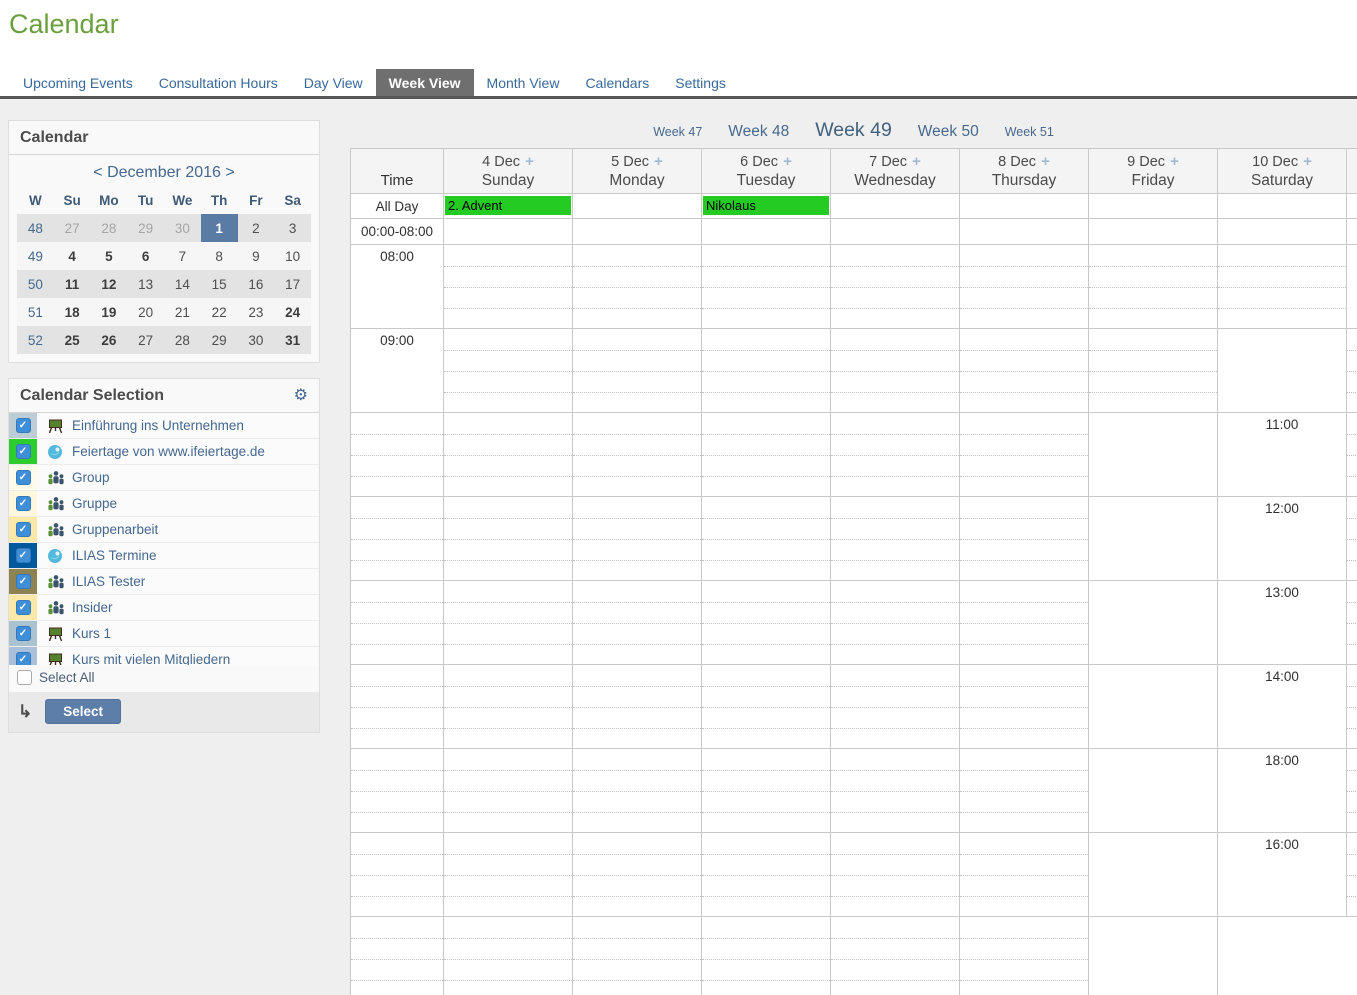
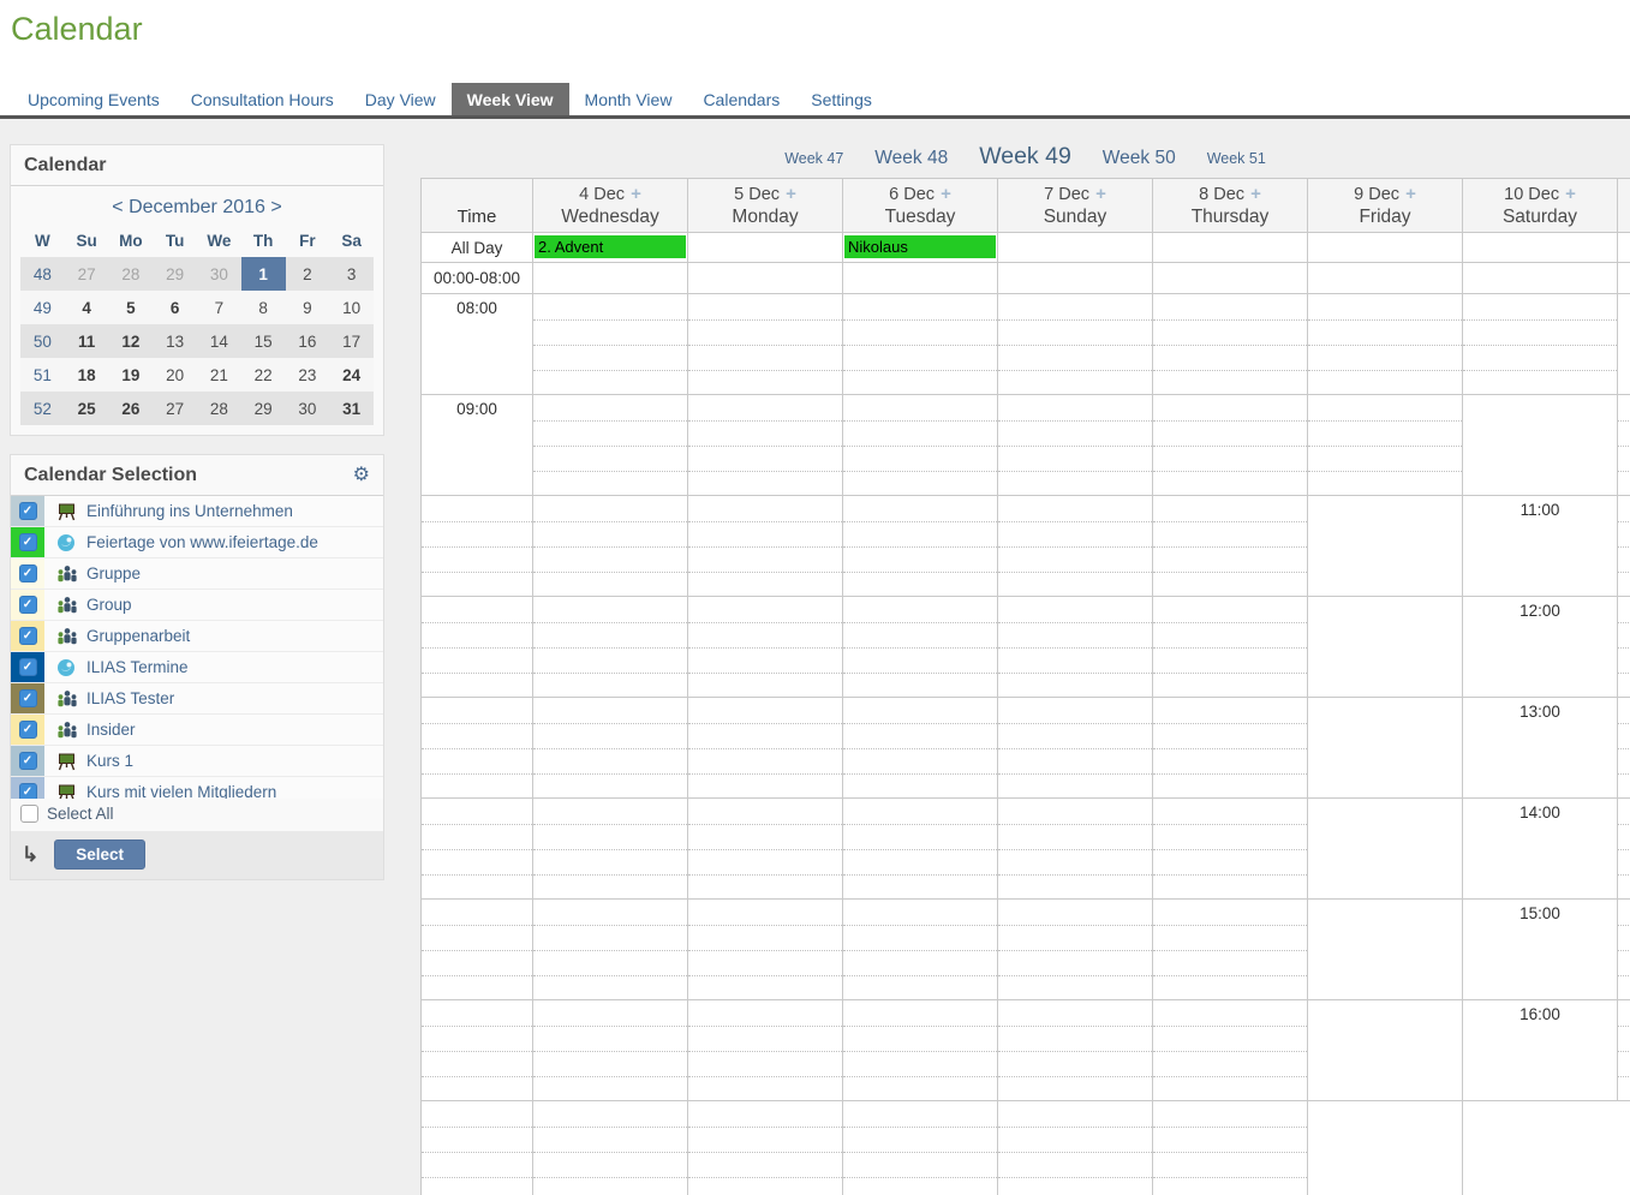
  Calendar
  Upcoming Events
  Consultation Hours
  Day View
  Week View
  Month View
  Calendars
  Settings
  Calendar
  < December 2016 >
  W	Su	Mo	Tu	We	Th	Fr	Sa
  48	27	28	29	30	1	2	3
  49	4	5	6	7	8	9	10
  50	11	12	13	14	15	16	17
  51	18	19	20	21	22	23	24
  52	25	26	27	28	29	30	31
  Calendar Selection
  ⚙︎
  ✓
  Einführung ins Unternehmen
  ✓
  Feiertage von www.ifeiertage.de
  ✓
- Group
+ Gruppe
  ✓
- Gruppe
+ Group
  ✓
  Gruppenarbeit
  ✓
  ILIAS Termine
  ✓
  ILIAS Tester
  ✓
  Insider
  ✓
  Kurs 1
  ✓
  Kurs mit vielen Mitgliedern
  Select All
  ↳
  Select
  Week 47 Week 48 Week 49 Week 50 Week 51
  Time
  4 Dec +
- Sunday
+ Wednesday
  5 Dec +
  Monday
  6 Dec +
  Tuesday
  7 Dec +
- Wednesday
+ Sunday
  8 Dec +
  Thursday
  9 Dec +
  Friday
  10 Dec +
  Saturday
  All Day
  2. Advent
  Nikolaus
  00:00-08:00
  08:00
  09:00
  11:00
  12:00
  13:00
  14:00
- 18:00
+ 15:00
  16:00
